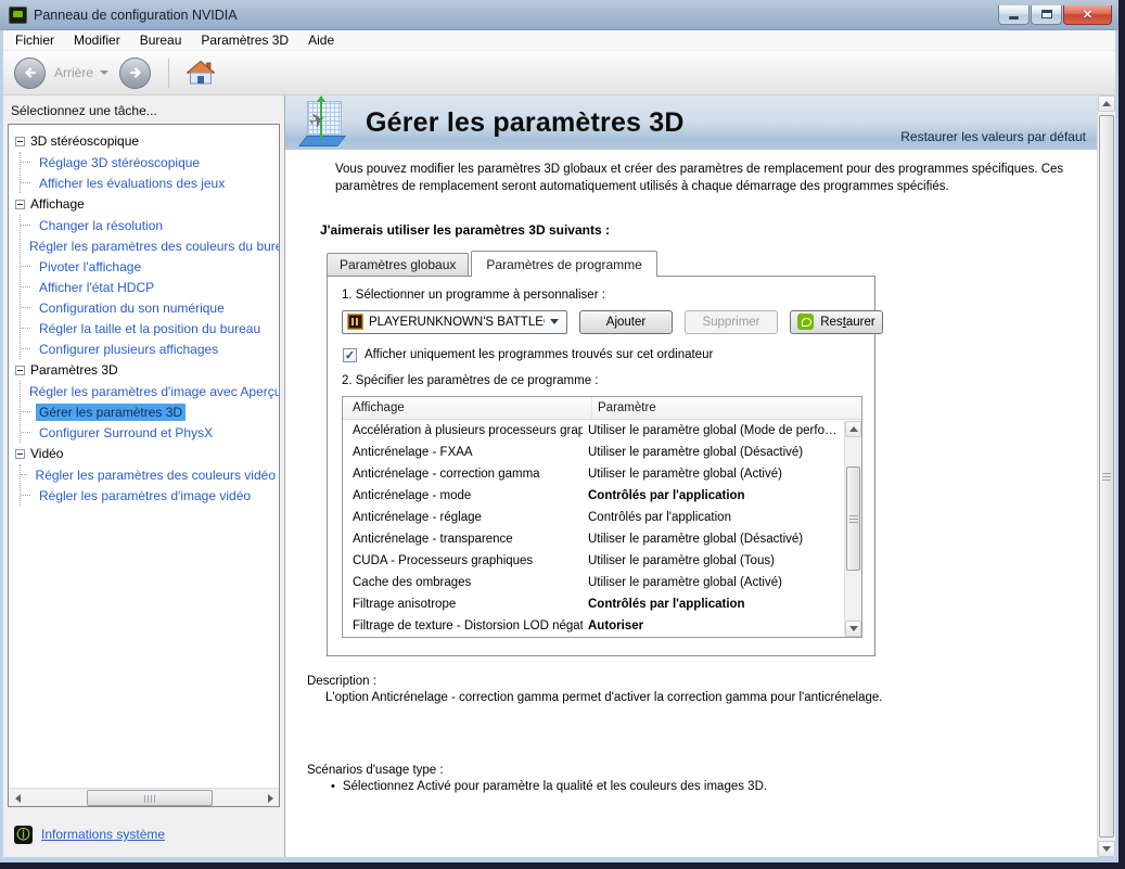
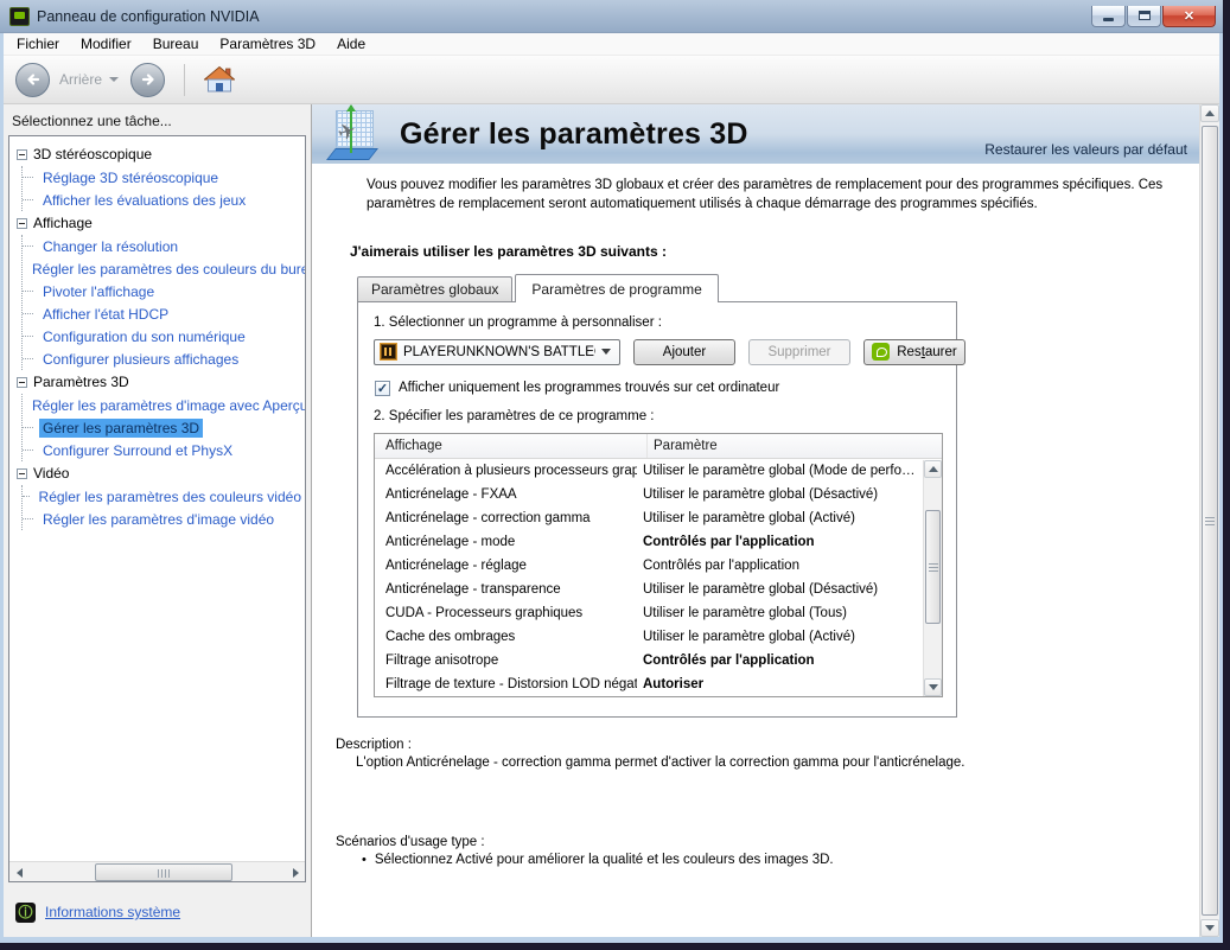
  Panneau de configuration NVIDIA
  ✕
  Fichier
  Modifier
  Bureau
  Paramètres 3D
  Aide
  Arrière
  Sélectionnez une tâche...
  3D stéréoscopique
  Réglage 3D stéréoscopique
  Afficher les évaluations des jeux
  Affichage
  Changer la résolution
  Régler les paramètres des couleurs du bur
  Pivoter l'affichage
  Afficher l'état HDCP
  Configuration du son numérique
- Régler la taille et la position du bureau
  Configurer plusieurs affichages
  Paramètres 3D
  Régler les paramètres d'image avec Aperçu
  Gérer les paramètres 3D
  Configurer Surround et PhysX
  Vidéo
  Régler les paramètres des couleurs vidéo
  Régler les paramètres d'image vidéo
  ⓘ
  Informations système
  Gérer les paramètres 3D
  Restaurer les valeurs par défaut
  Vous pouvez modifier les paramètres 3D globaux et créer des paramètres de remplacement pour des programmes spécifiques. Ces paramètres de remplacement seront automatiquement utilisés à chaque démarrage des programmes spécifiés.
  J'aimerais utiliser les paramètres 3D suivants :
  Paramètres globaux
  Paramètres de programme
  1. Sélectionner un programme à personnaliser :
  PLAYERUNKNOWN'S BATTLE
  Ajouter
  Supprimer
  Restaurer
  ✓
  Afficher uniquement les programmes trouvés sur cet ordinateur
  2. Spécifier les paramètres de ce programme :
  Affichage
  Paramètre
  Accélération à plusieurs processeurs grap
  Utiliser le paramètre global (Mode de perfo…
  Anticrénelage - FXAA
  Utiliser le paramètre global (Désactivé)
  Anticrénelage - correction gamma
  Utiliser le paramètre global (Activé)
  Anticrénelage - mode
  Contrôlés par l'application
  Anticrénelage - réglage
  Contrôlés par l'application
  Anticrénelage - transparence
  Utiliser le paramètre global (Désactivé)
  CUDA - Processeurs graphiques
  Utiliser le paramètre global (Tous)
  Cache des ombrages
  Utiliser le paramètre global (Activé)
  Filtrage anisotrope
  Contrôlés par l'application
  Filtrage de texture - Distorsion LOD négat
  Autoriser
  Description :
  L'option Anticrénelage - correction gamma permet d'activer la correction gamma pour l'anticrénelage.
  Scénarios d'usage type :
  •
- Sélectionnez Activé pour paramètre la qualité et les couleurs des images 3D.
+ Sélectionnez Activé pour améliorer la qualité et les couleurs des images 3D.
